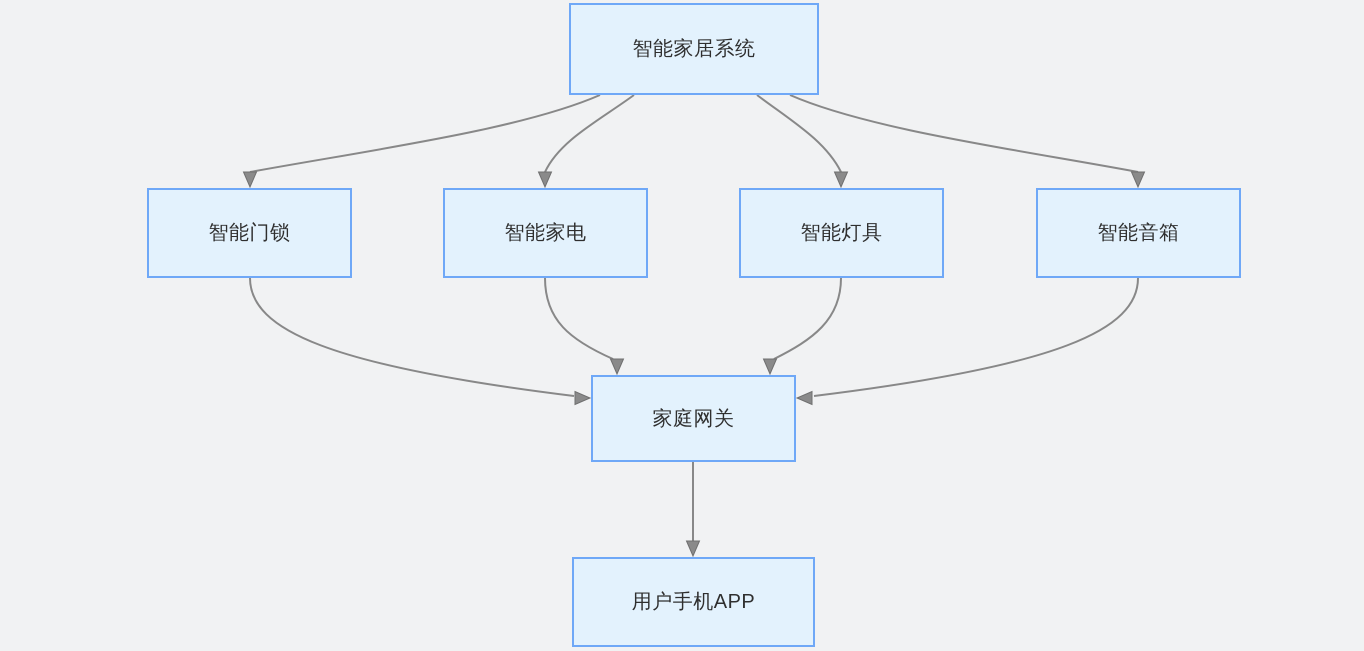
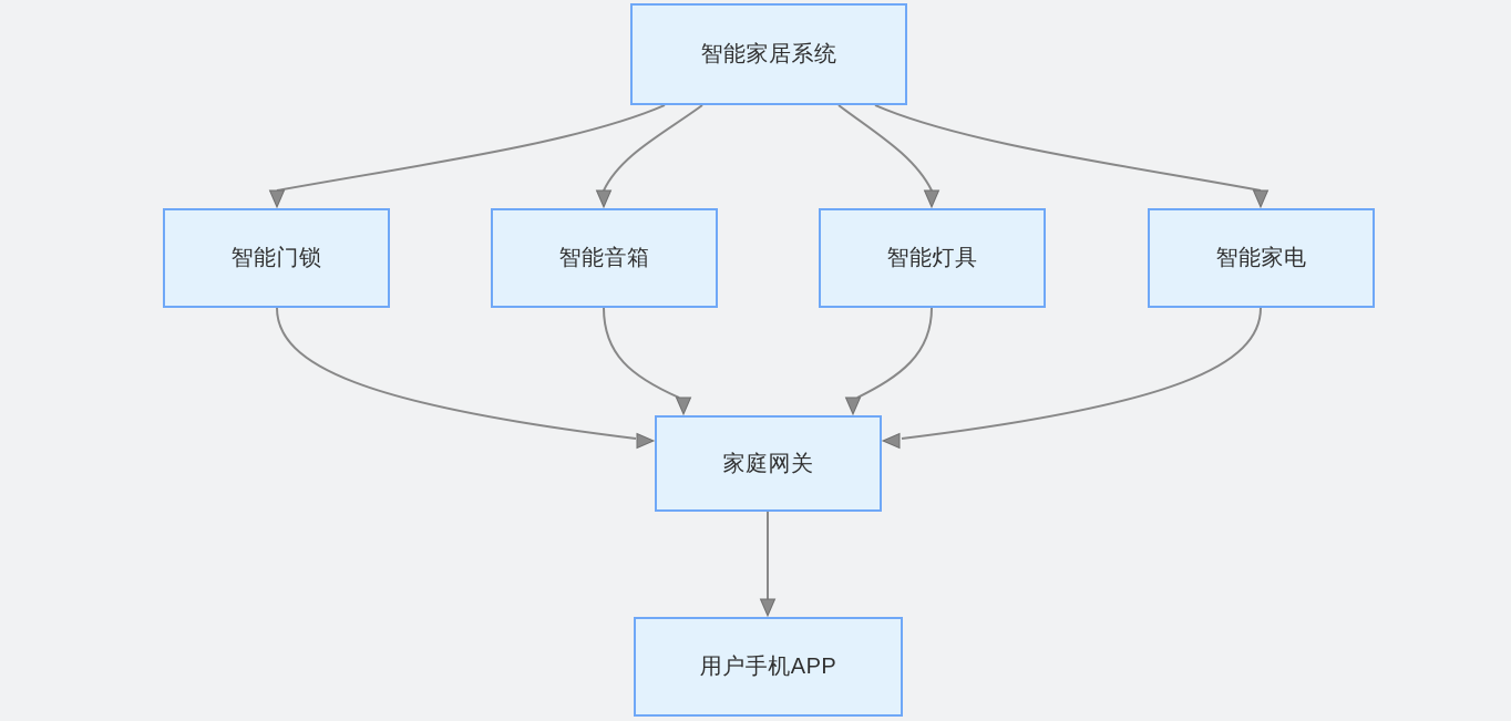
  智能家居系统
  智能门锁
- 智能家电
+ 智能音箱
  智能灯具
- 智能音箱
+ 智能家电
  家庭网关
  用户手机APP
